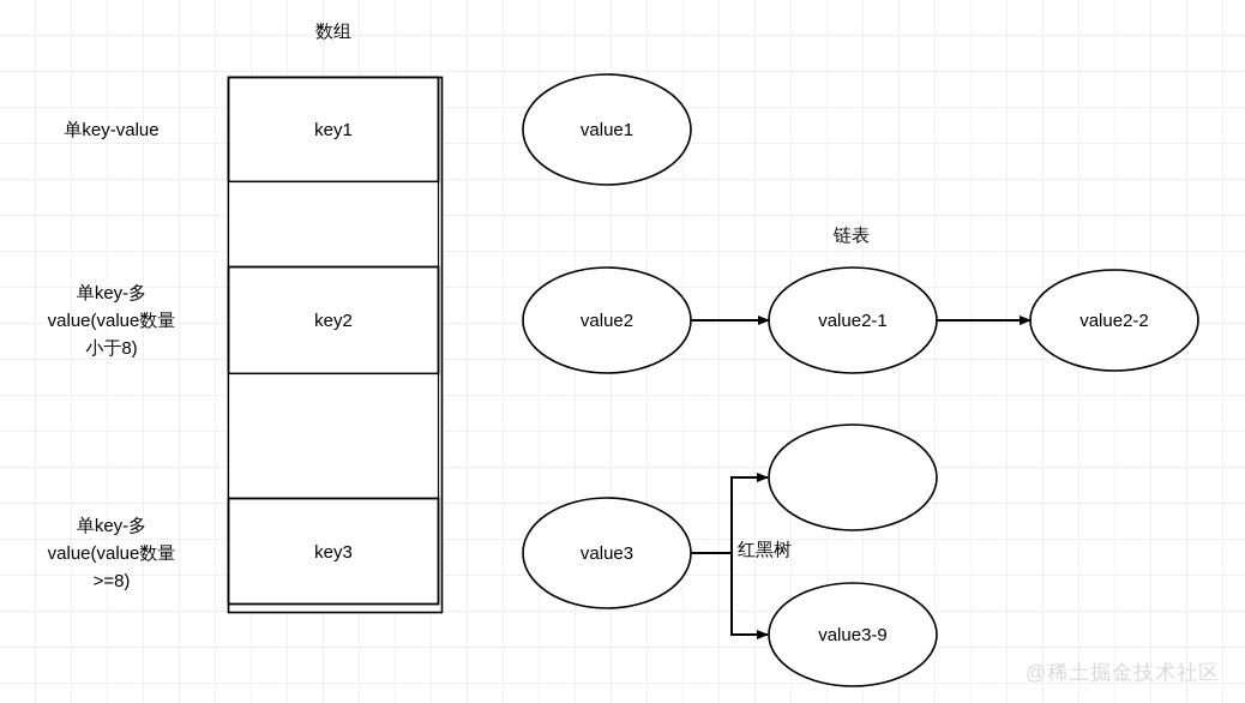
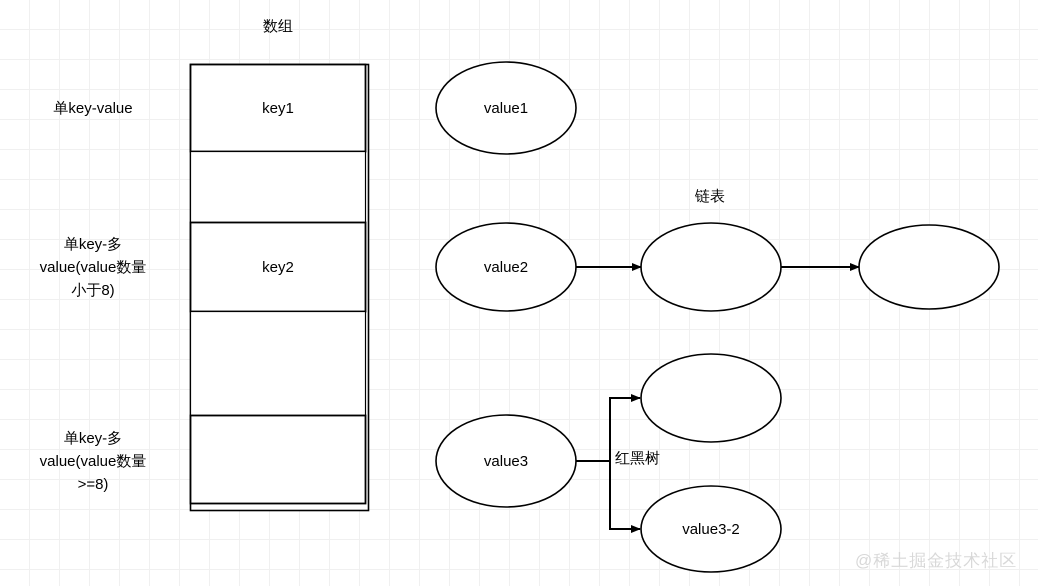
  数组
  链表
  红黑树
  单key-value
  单key-多
  value(value数量
  小于8)
  单key-多
  value(value数量
  >=8)
  key1
  key2
- key3
  value1
  value2
- value2-1
- value2-2
  value3
- value3-9
+ value3-2
  @稀土掘金技术社区
